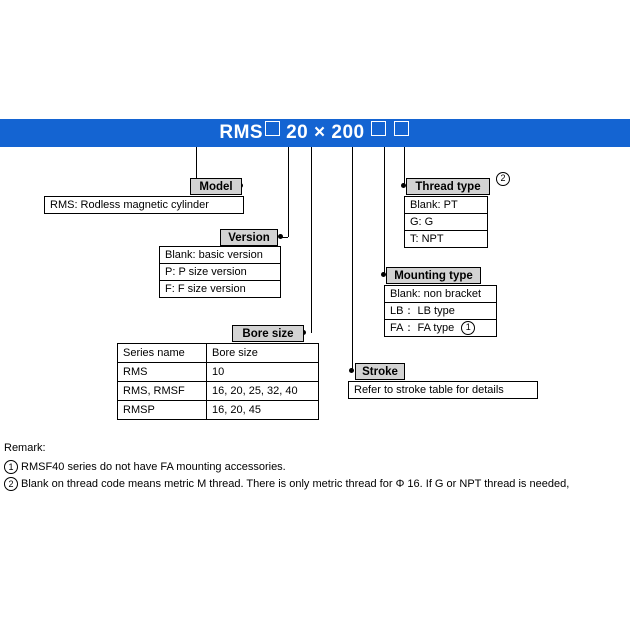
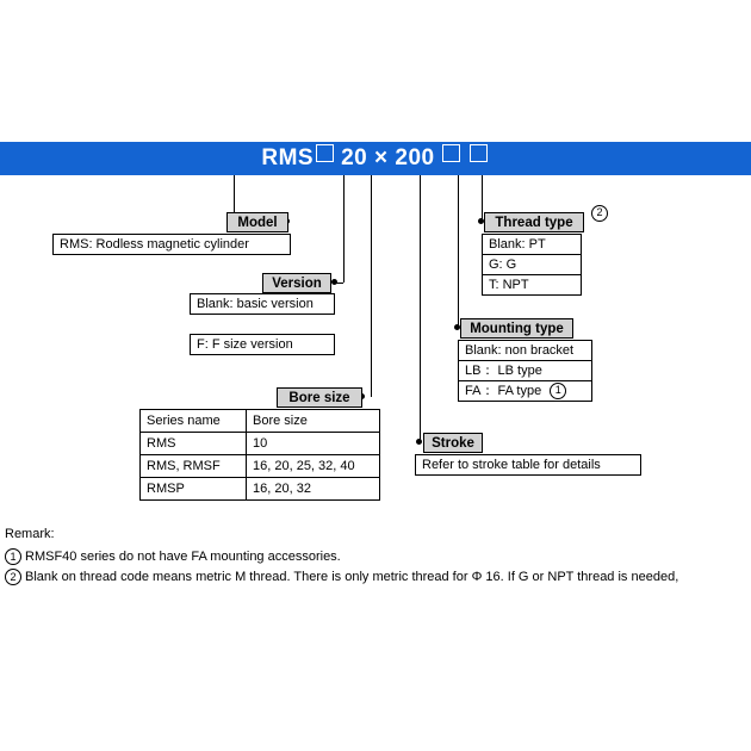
  RMS 20 × 200
  Model
  RMS: Rodless magnetic cylinder
  Version
  Blank: basic version
- P: P size version
  F: F size version
  Bore size
  Series name	Bore size
  RMS	10
  RMS, RMSF	16, 20, 25, 32, 40
- RMSP	16, 20, 45
+ RMSP	16, 20, 32
  Stroke
  Refer to stroke table for details
  Mounting type
  Blank: non bracket
  LB： LB type
  FA： FA type 1
  Thread type
  2
  Blank: PT
  G: G
  T: NPT
  Remark:
  1
  RMSF40 series do not have FA mounting accessories.
  2
  Blank on thread code means metric M thread. There is only metric thread for Φ 16. If G or NPT thread is needed,
